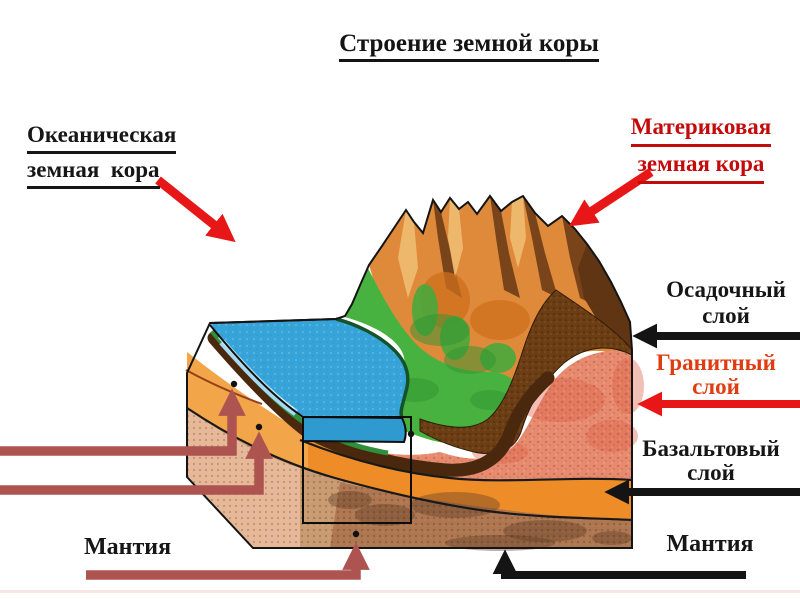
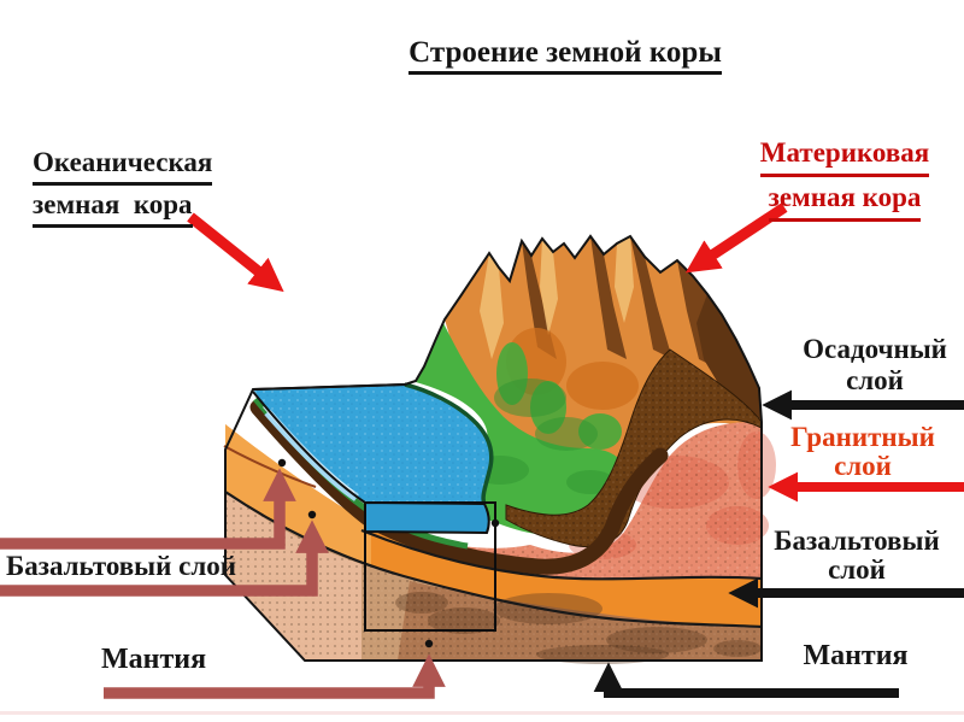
  Строение земной коры
  Океаническая
  земная кора
  Материковая
  земная кора
  Осадочный
  слой
  Гранитный
  слой
  Базальтовый
  слой
  Мантия
+ Базальтовый слой
  Мантия
